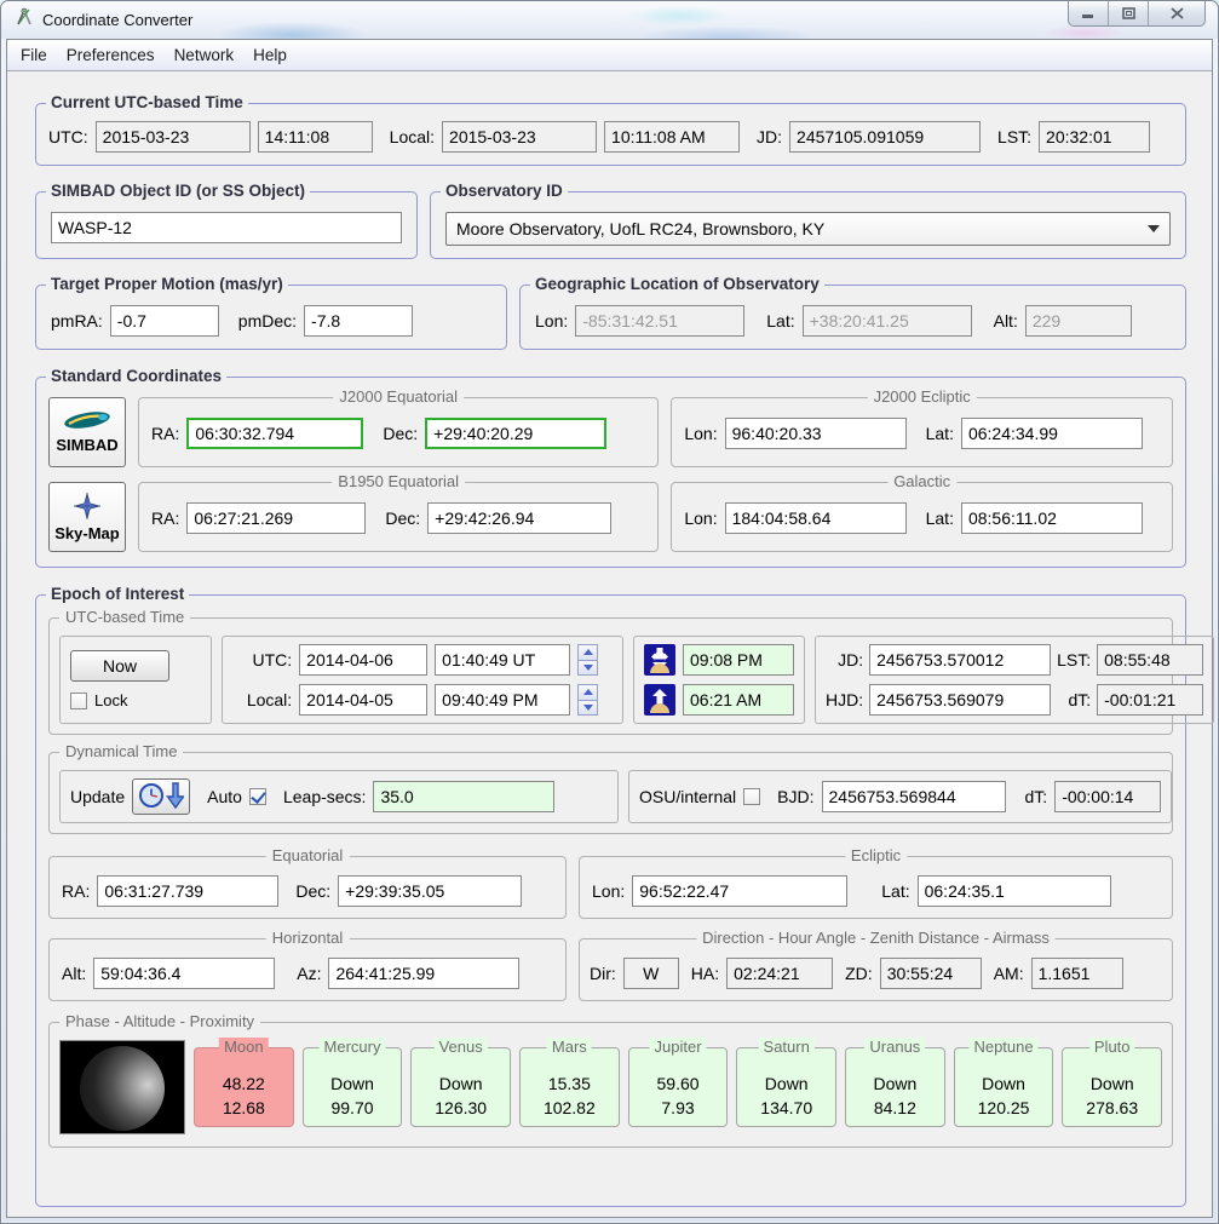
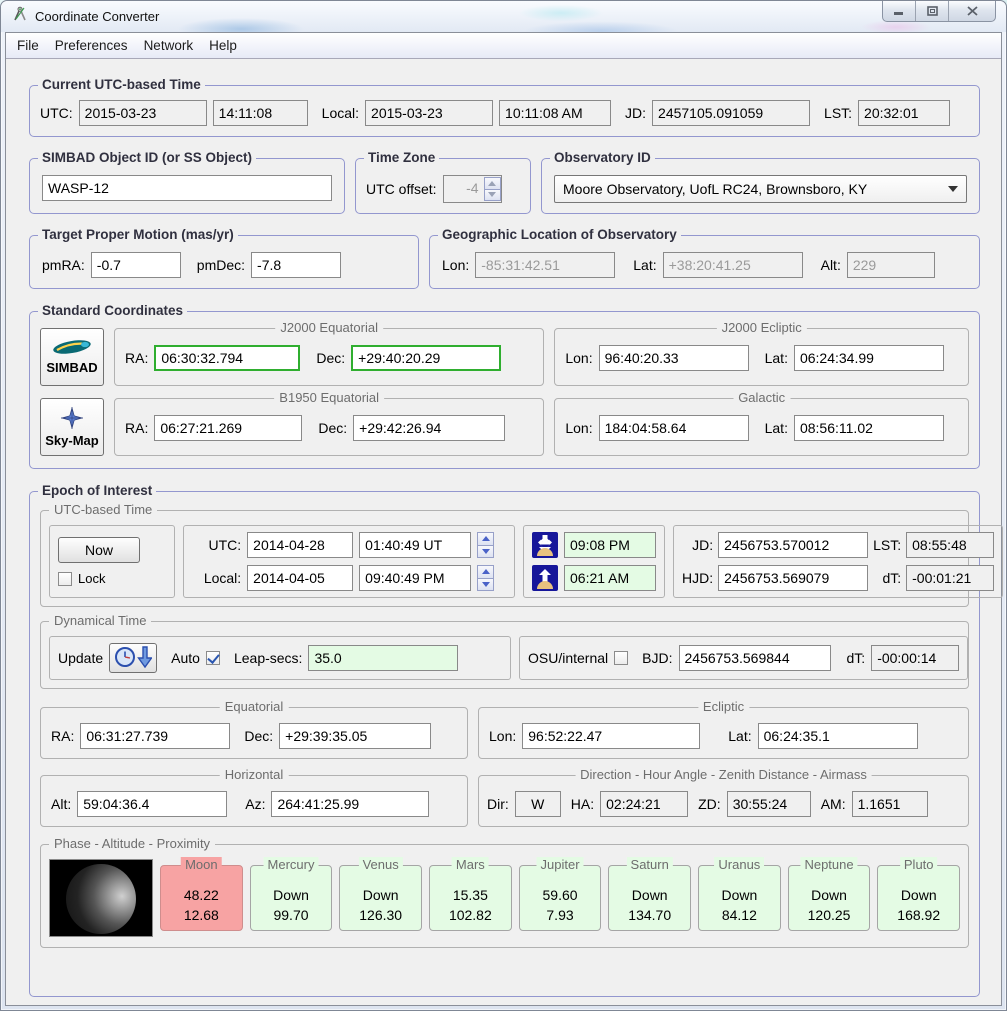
  Coordinate Converter
  File
  Preferences
  Network
  Help
  Current UTC-based Time
  UTC:
  2015-03-23
  14:11:08
  Local:
  2015-03-23
  10:11:08 AM
  JD:
  2457105.091059
  LST:
  20:32:01
  SIMBAD Object ID (or SS Object)
  WASP-12
+ Time Zone
+ UTC offset:
+ -4
  Observatory ID
  Moore Observatory, UofL RC24, Brownsboro, KY
  Target Proper Motion (mas/yr)
  pmRA:
  -0.7
  pmDec:
  -7.8
  Geographic Location of Observatory
  Lon:
  -85:31:42.51
  Lat:
  +38:20:41.25
  Alt:
  229
  Standard Coordinates
  SIMBAD
  J2000 Equatorial
  RA:
  06:30:32.794
  Dec:
  +29:40:20.29
  J2000 Ecliptic
  Lon:
  96:40:20.33
  Lat:
  06:24:34.99
  Sky-Map
  B1950 Equatorial
  RA:
  06:27:21.269
  Dec:
  +29:42:26.94
  Galactic
  Lon:
  184:04:58.64
  Lat:
  08:56:11.02
  Epoch of Interest
  UTC-based Time
  Now
  Lock
  UTC:
- 2014-04-06
+ 2014-04-28
  01:40:49 UT
  Local:
  2014-04-05
  09:40:49 PM
  09:08 PM
  06:21 AM
  JD:
  2456753.570012
  LST:
  08:55:48
  HJD:
  2456753.569079
  dT:
  -00:01:21
  Dynamical Time
  Update
  Auto
  Leap-secs:
  35.0
  OSU/internal
  BJD:
  2456753.569844
  dT:
  -00:00:14
  Equatorial
  RA:
  06:31:27.739
  Dec:
  +29:39:35.05
  Ecliptic
  Lon:
  96:52:22.47
  Lat:
  06:24:35.1
  Horizontal
  Alt:
  59:04:36.4
  Az:
  264:41:25.99
  Direction - Hour Angle - Zenith Distance - Airmass
  Dir:
  W
  HA:
  02:24:21
  ZD:
  30:55:24
  AM:
  1.1651
  Phase - Altitude - Proximity
  Moon
  48.22
  12.68
  Mercury
  Down
  99.70
  Venus
  Down
  126.30
  Mars
  15.35
  102.82
  Jupiter
  59.60
  7.93
  Saturn
  Down
  134.70
  Uranus
  Down
  84.12
  Neptune
  Down
  120.25
  Pluto
  Down
- 278.63
+ 168.92
